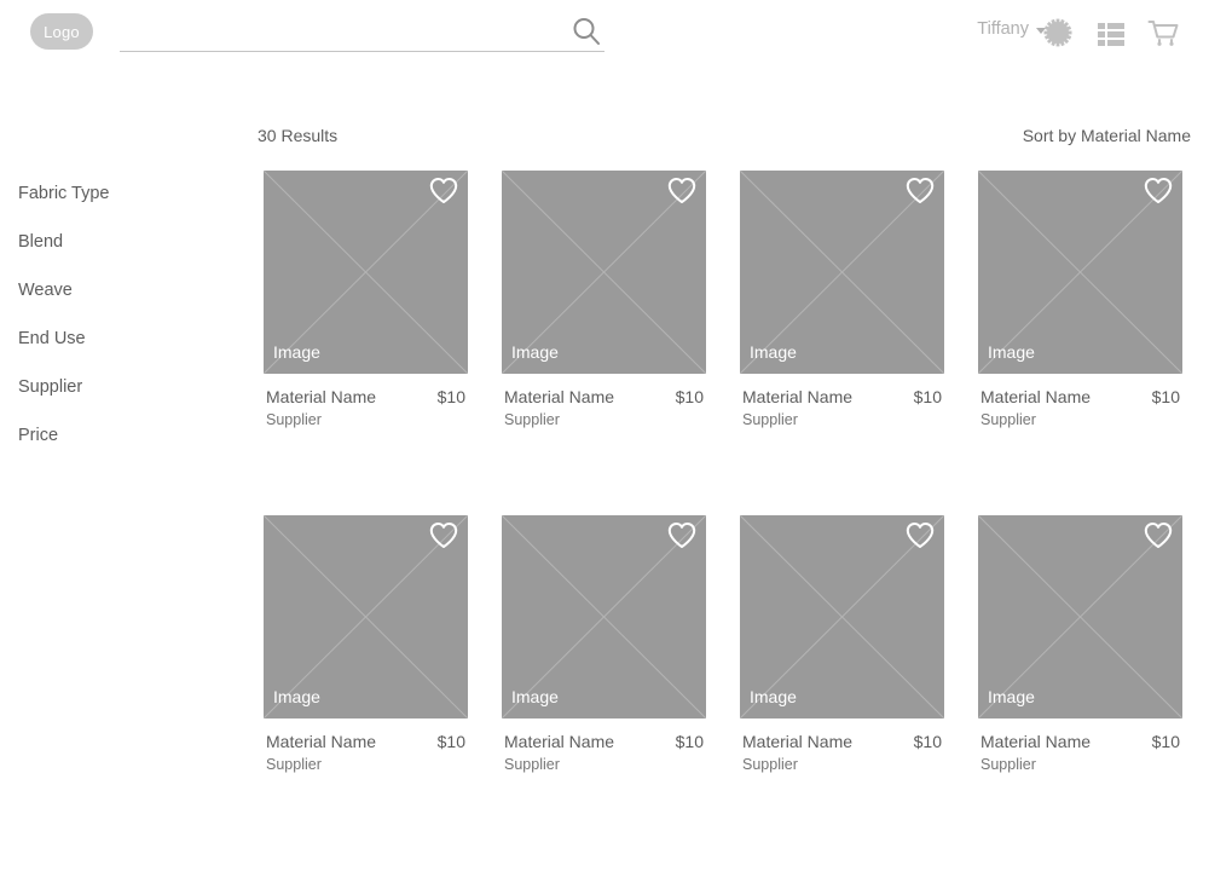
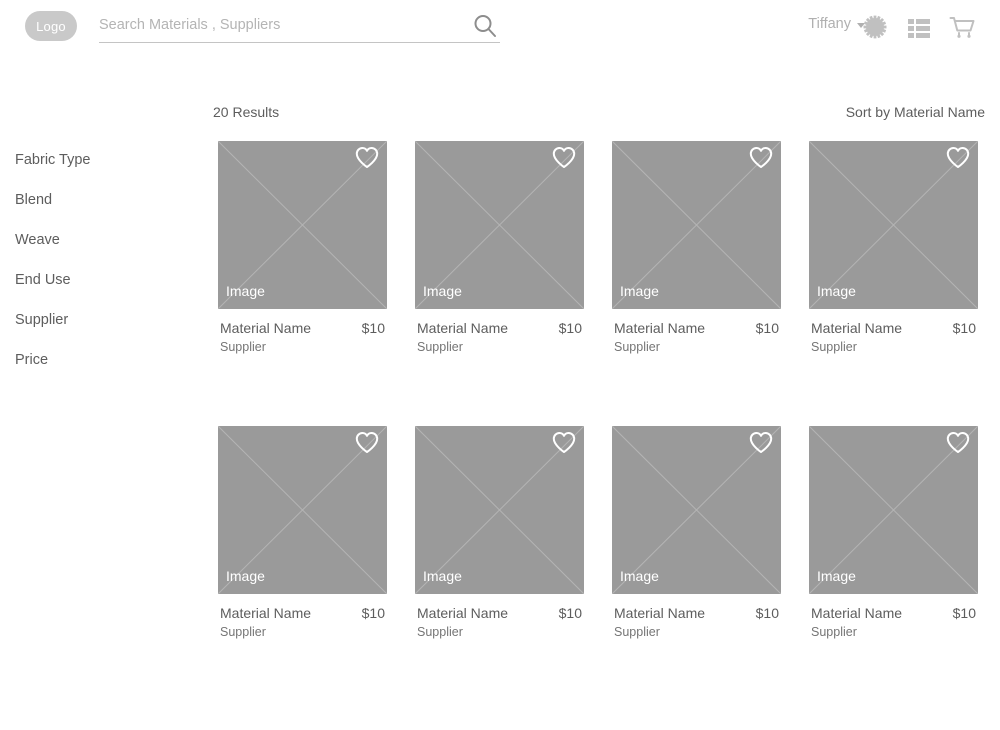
  Logo
+ Search Materials , Suppliers
  Tiffany
- 30 Results
+ 20 Results
  Sort by Material Name
  Fabric Type
  Blend
  Weave
  End Use
  Supplier
  Price
  Image
  Material Name
  $10
  Supplier
  Image
  Material Name
  $10
  Supplier
  Image
  Material Name
  $10
  Supplier
  Image
  Material Name
  $10
  Supplier
  Image
  Material Name
  $10
  Supplier
  Image
  Material Name
  $10
  Supplier
  Image
  Material Name
  $10
  Supplier
  Image
  Material Name
  $10
  Supplier
